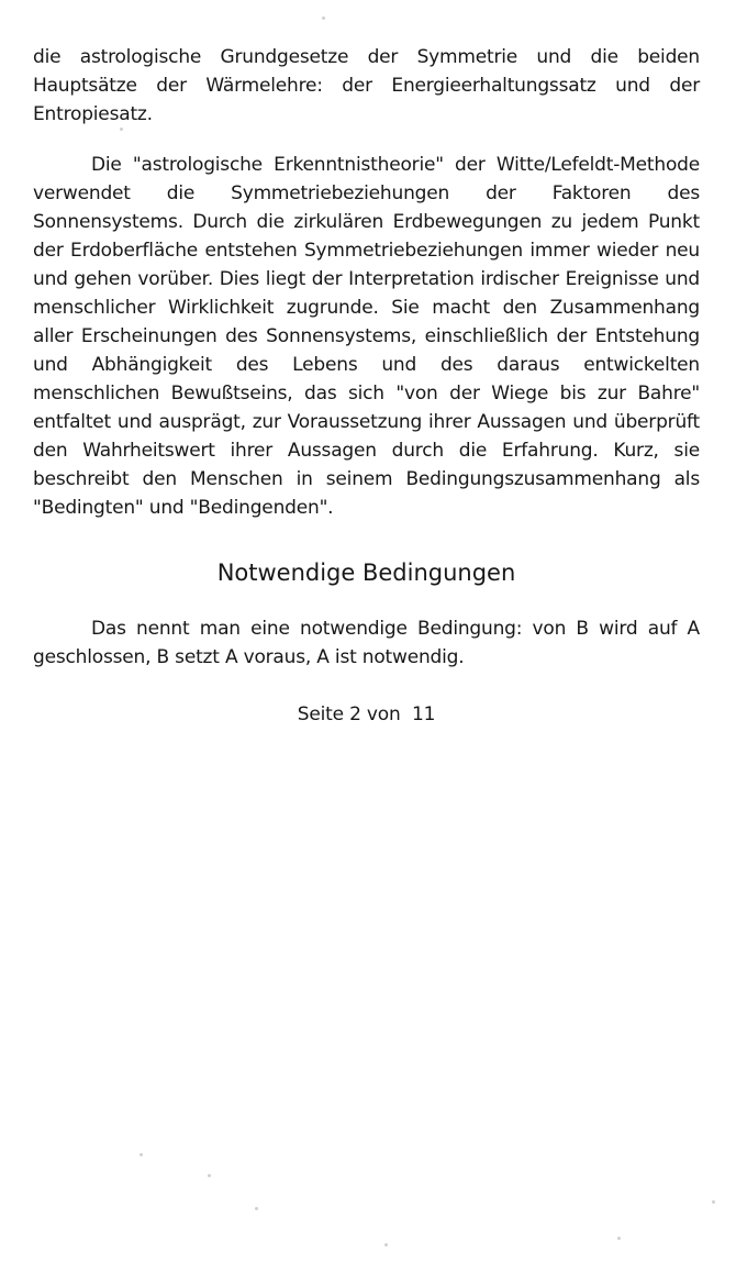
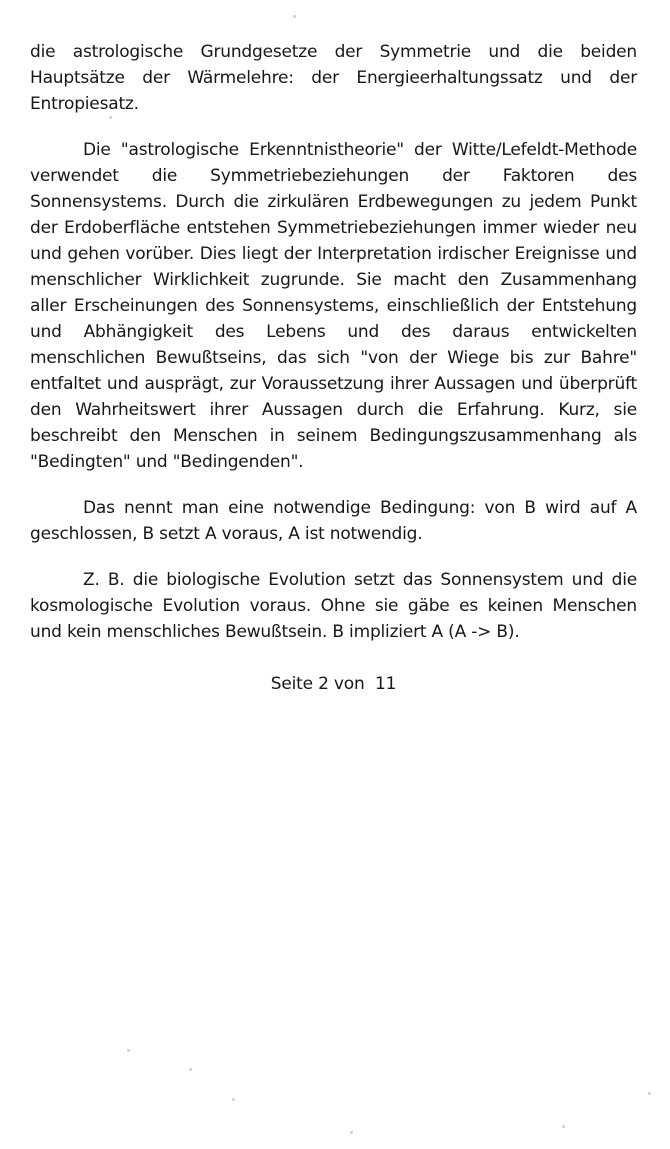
  die astrologische Grundgesetze der Symmetrie und die beiden Hauptsätze der Wärmelehre: der Energieerhaltungssatz und der Entropiesatz.
  Die "astrologische Erkenntnistheorie" der Witte/Lefeldt-Methode verwendet die Symmetriebeziehungen der Faktoren des Sonnensystems. Durch die zirkulären Erdbewegungen zu jedem Punkt der Erdoberfläche entstehen Symmetriebeziehungen immer wieder neu und gehen vorüber. Dies liegt der Interpretation irdischer Ereignisse und menschlicher Wirklichkeit zugrunde. Sie macht den Zusammenhang aller Erscheinungen des Sonnensystems, einschließlich der Entstehung und Abhängigkeit des Lebens und des daraus entwickelten menschlichen Bewußtseins, das sich "von der Wiege bis zur Bahre" entfaltet und ausprägt, zur Voraussetzung ihrer Aussagen und überprüft den Wahrheitswert ihrer Aussagen durch die Erfahrung. Kurz, sie beschreibt den Menschen in seinem Bedingungszusammenhang als "Bedingten" und "Bedingenden".
- Notwendige Bedingungen
  Das nennt man eine notwendige Bedingung: von B wird auf A geschlossen, B setzt A voraus, A ist notwendig.
+ Z. B. die biologische Evolution setzt das Sonnensystem und die kosmologische Evolution voraus. Ohne sie gäbe es keinen Menschen und kein menschliches Bewußtsein. B impliziert A (A -> B).
  Seite 2 von 11
